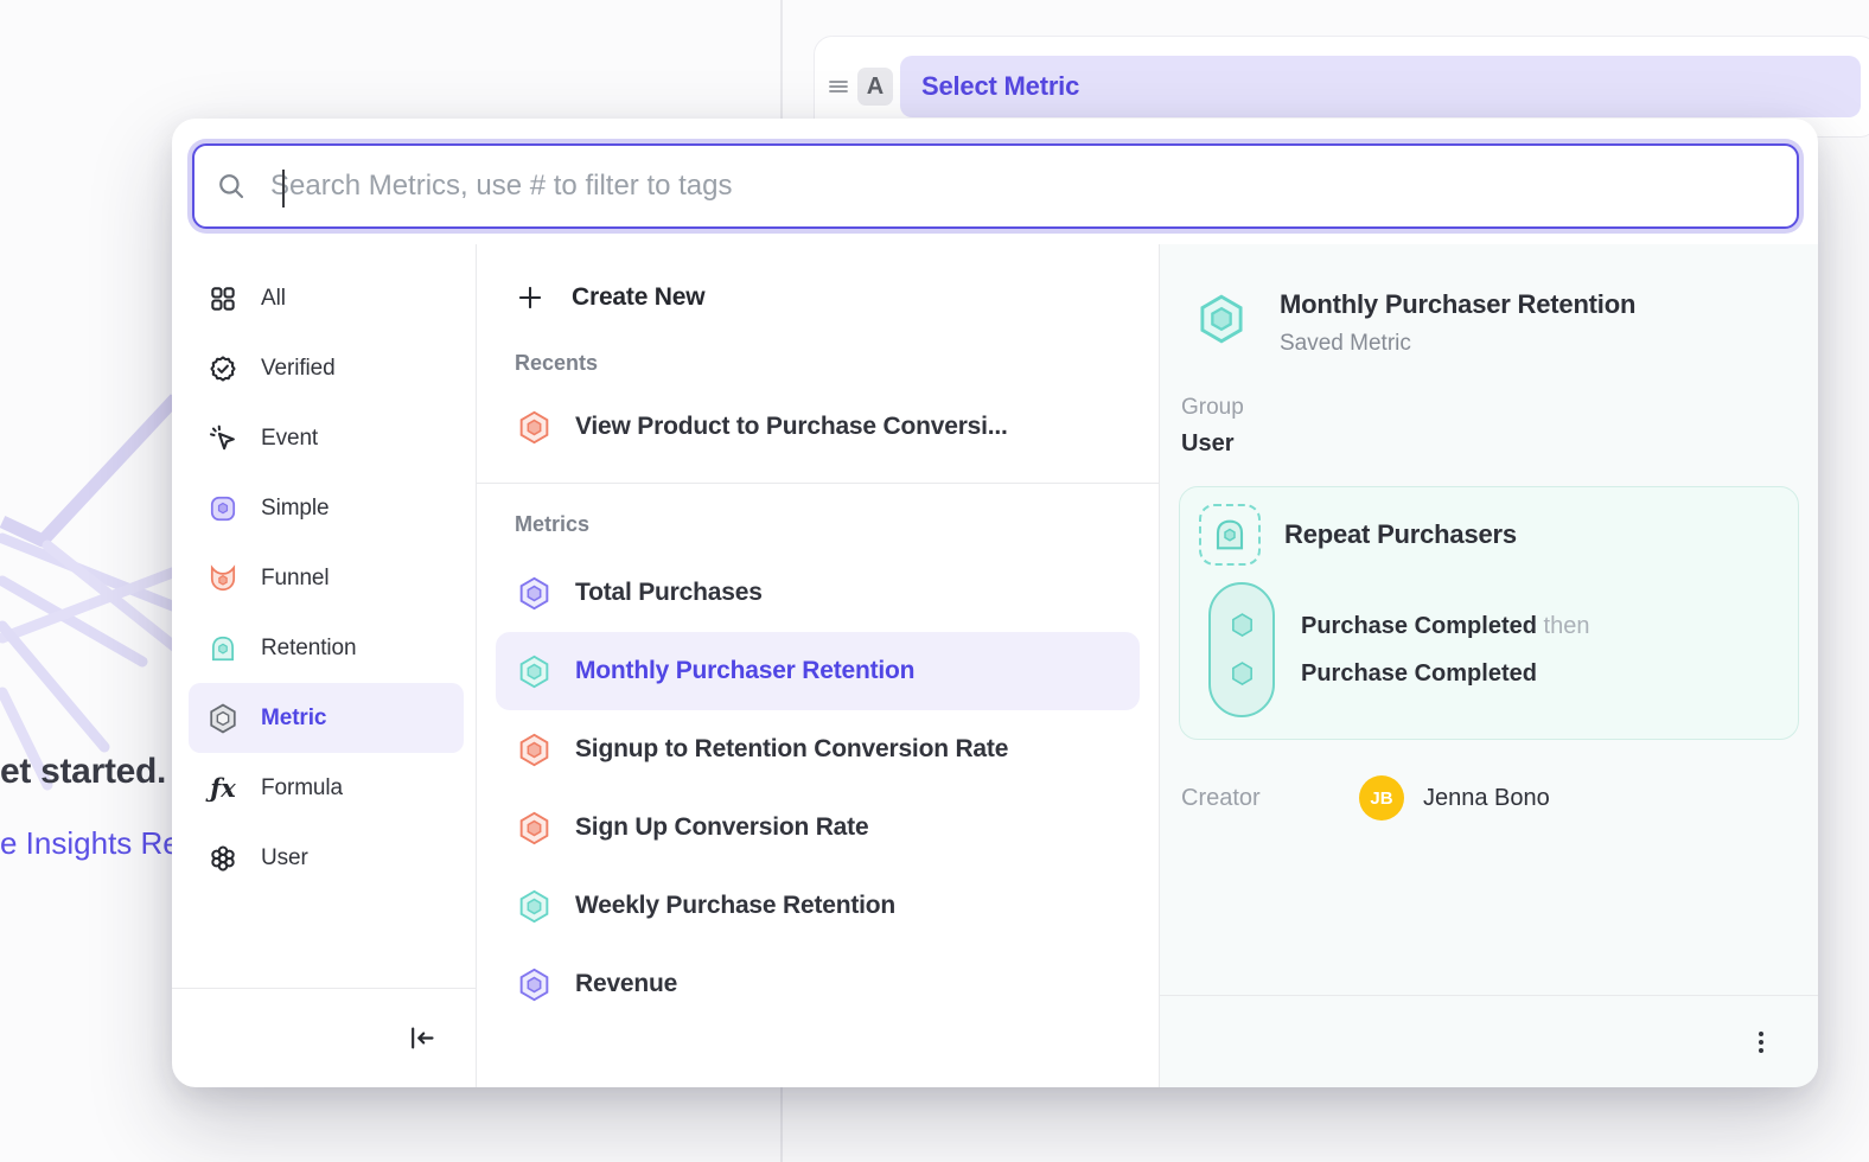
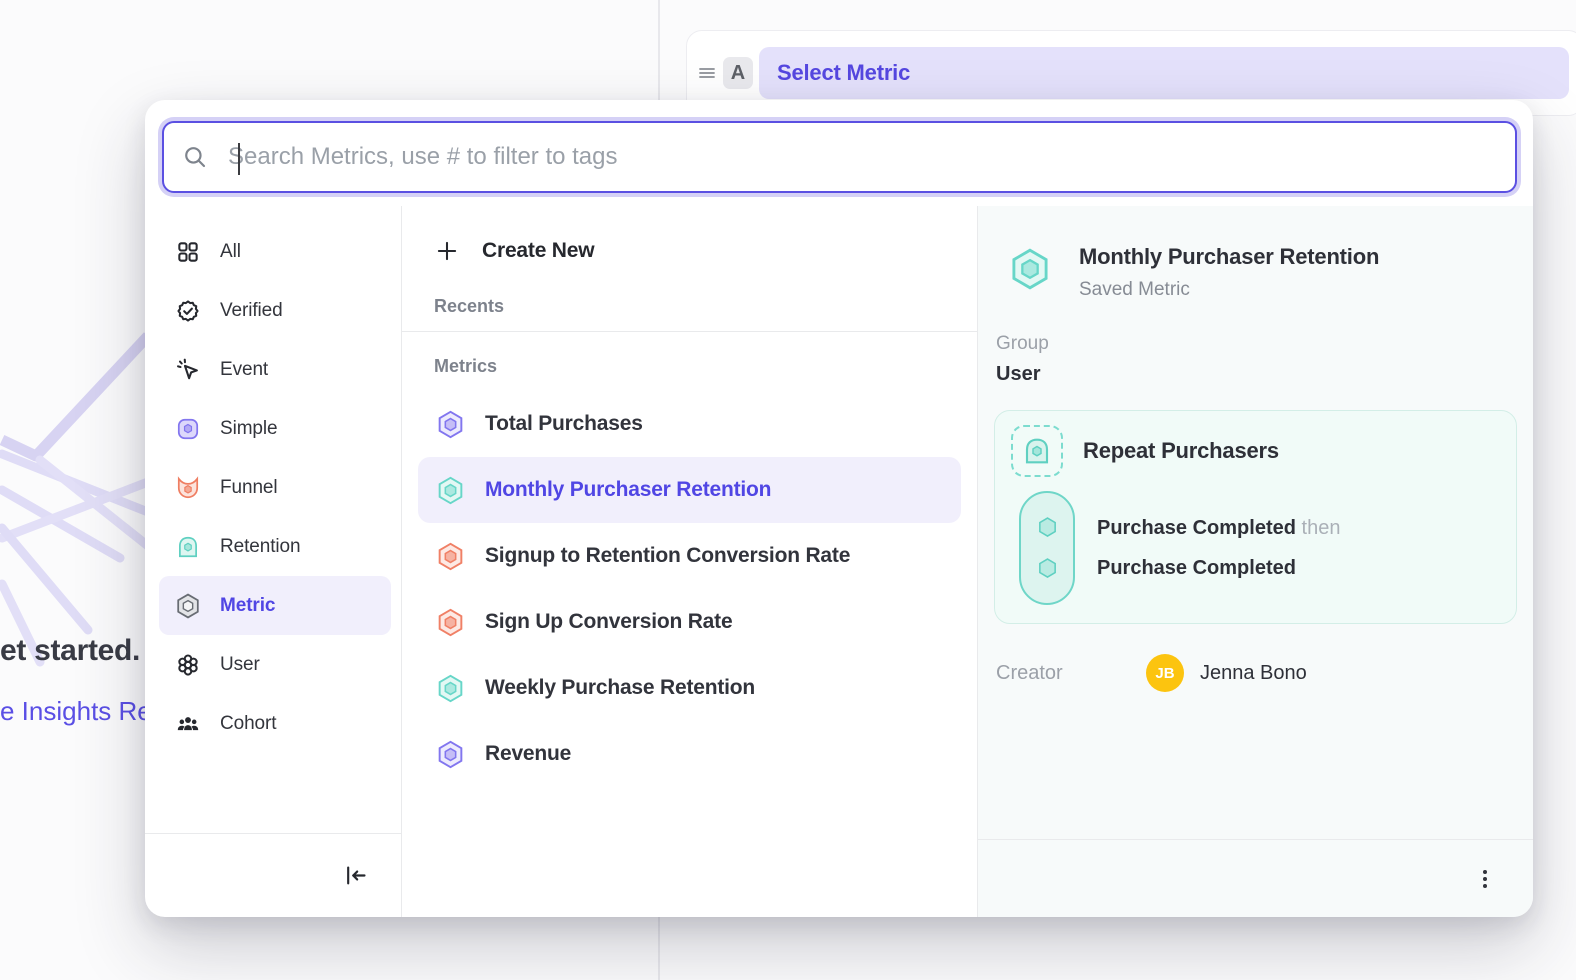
  et started.
  e Insights R
  A
  Select Metric
  Search Metrics, use # to filter to tags
  All
  Verified
  Event
  Simple
  Funnel
  Retention
  Metric
- ƒx
- Formula
  User
+ Cohort
  Create New
  Recents
- View Product to Purchase Conversi...
  Metrics
  Total Purchases
  Monthly Purchaser Retention
  Signup to Retention Conversion Rate
  Sign Up Conversion Rate
  Weekly Purchase Retention
  Revenue
  Monthly Purchaser Retention
  Saved Metric
  Group
  User
  Repeat Purchasers
  Purchase Completed then
  Purchase Completed
  Creator
  JB
  Jenna Bono
